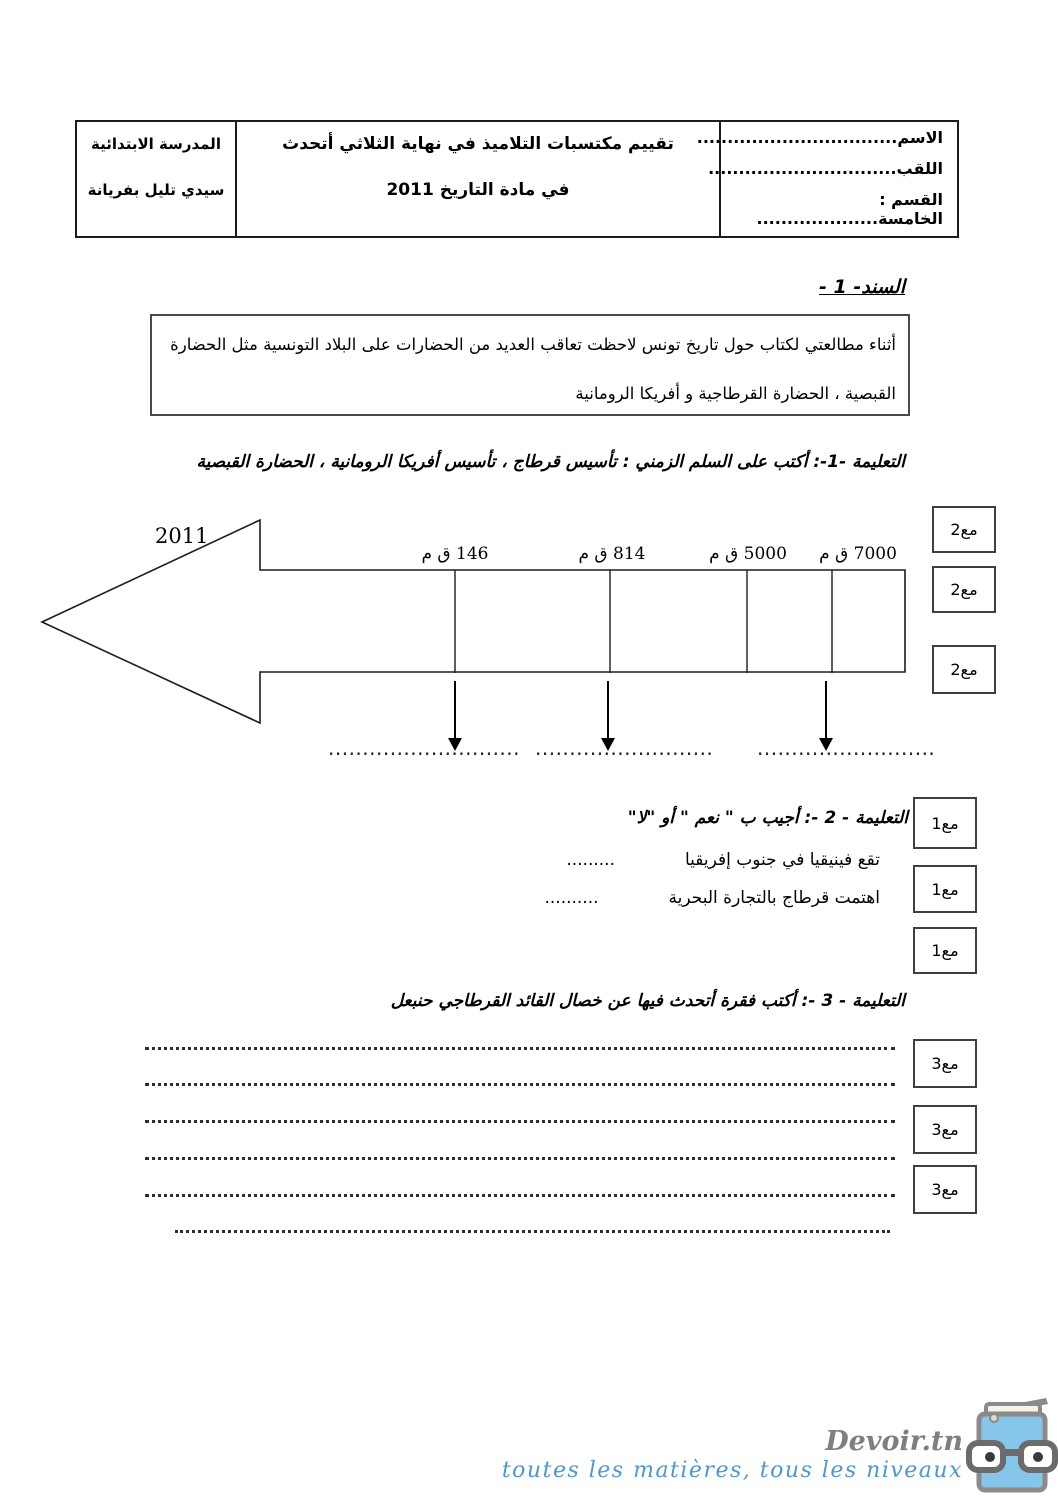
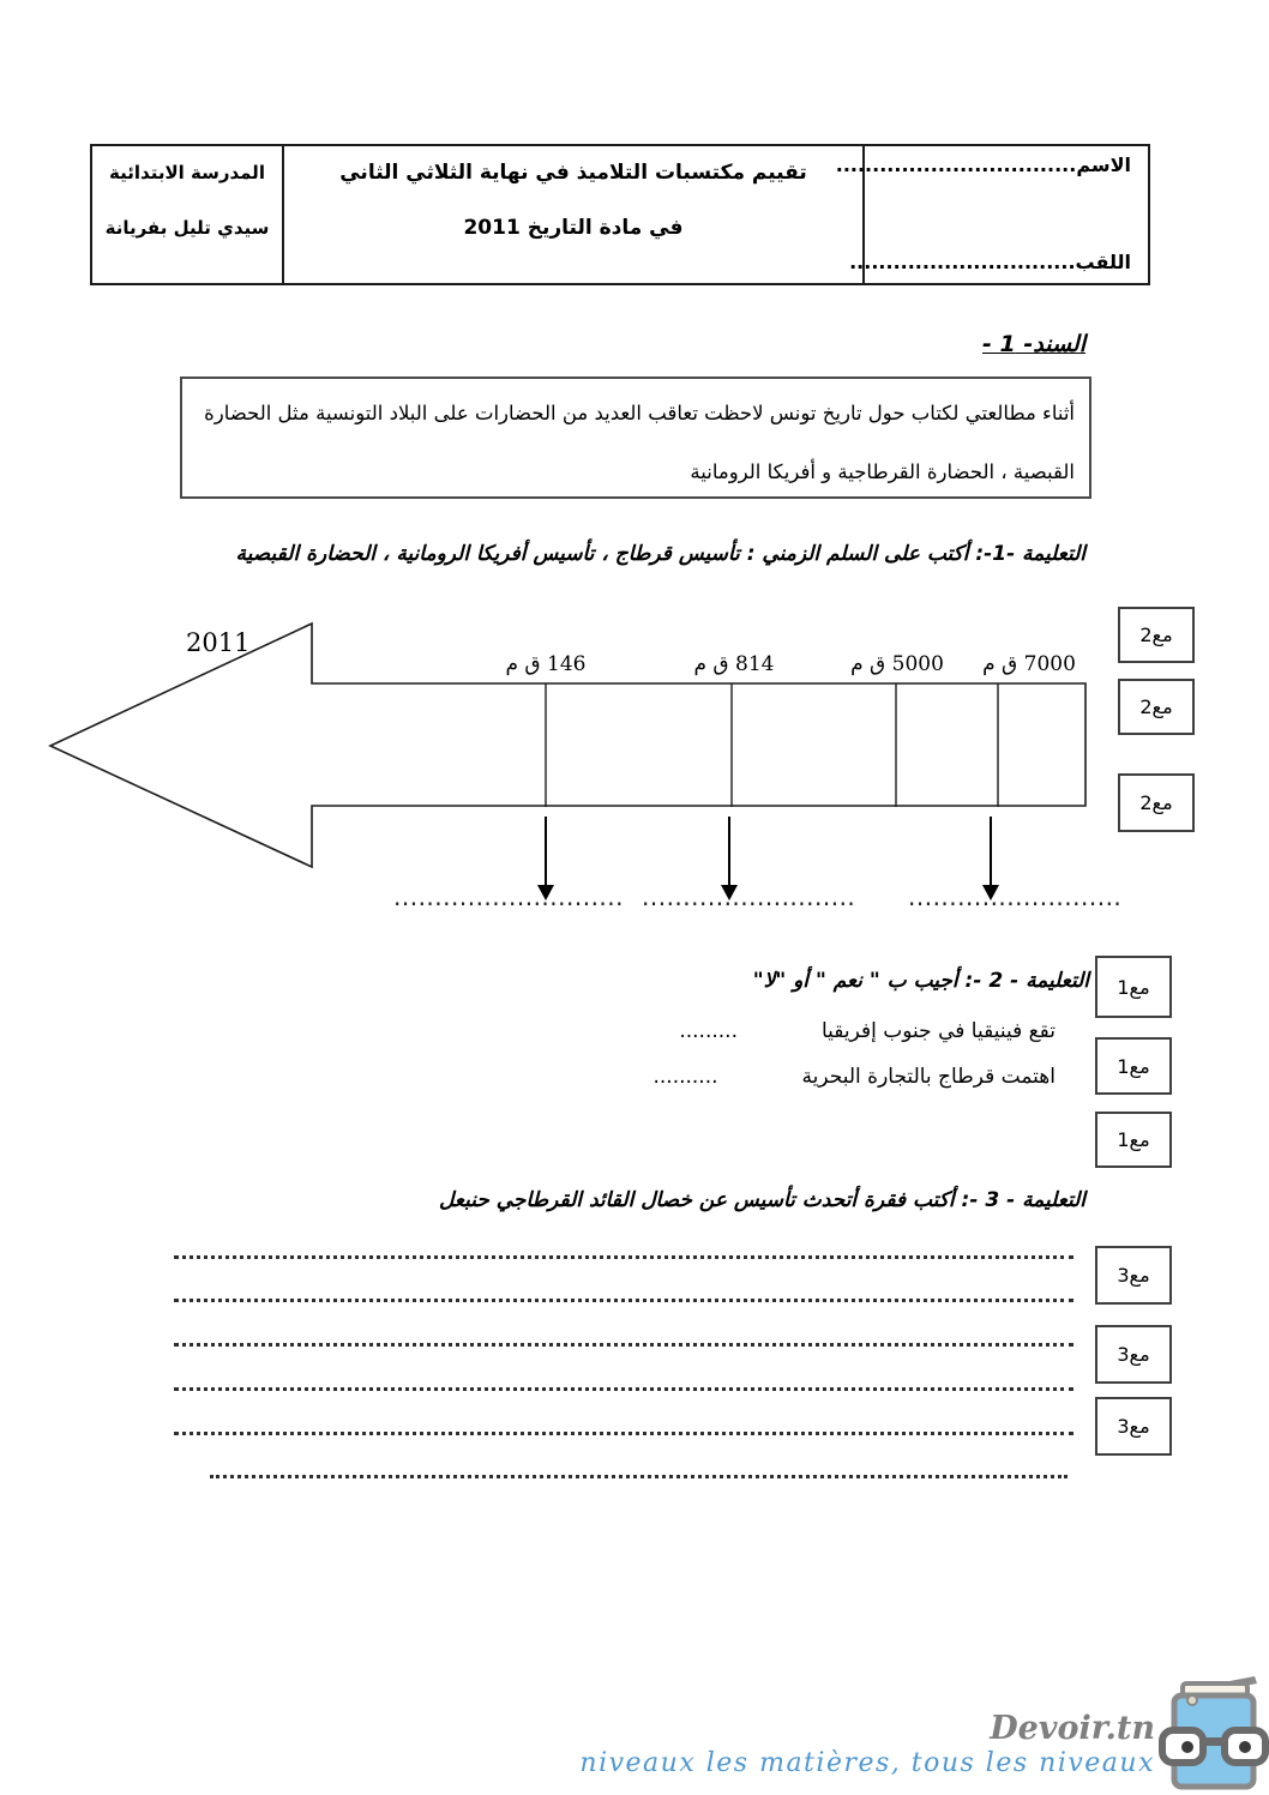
  الاسم.................................
  اللقب...............................
- القسم : الخامسة....................
- تقييم مكتسبات التلاميذ في نهاية الثلاثي أتحدث
+ تقييم مكتسبات التلاميذ في نهاية الثلاثي الثاني
  في مادة التاريخ 2011
  المدرسة الابتدائية
  سيدي تليل بفريانة
  السند- 1 -
  أثناء مطالعتي لكتاب حول تاريخ تونس لاحظت تعاقب العديد من الحضارات على البلاد التونسية مثل الحضارة القبصية ، الحضارة القرطاجية و أفريكا الرومانية
  التعليمة -1-: أكتب على السلم الزمني : تأسيس قرطاج ، تأسيس أفريكا الرومانية ، الحضارة القبصية
  2011
  7000 ق م
  5000 ق م
  814 ق م
  146 ق م
  ............................
  ..........................
  ..........................
  مع2
  مع2
  مع2
  التعليمة - 2 -: أجيب ب " نعم " أو "لا"
  تقع فينيقيا في جنوب إفريقيا.........
  اهتمت قرطاج بالتجارة البحرية..........
  مع1
  مع1
  مع1
- التعليمة - 3 -: أكتب فقرة أتحدث فيها عن خصال القائد القرطاجي حنبعل
+ التعليمة - 3 -: أكتب فقرة أتحدث تأسيس عن خصال القائد القرطاجي حنبعل
  مع3
  مع3
  مع3
  Devoir.tn
- toutes les matières, tous les niveaux
+ niveaux les matières, tous les niveaux
